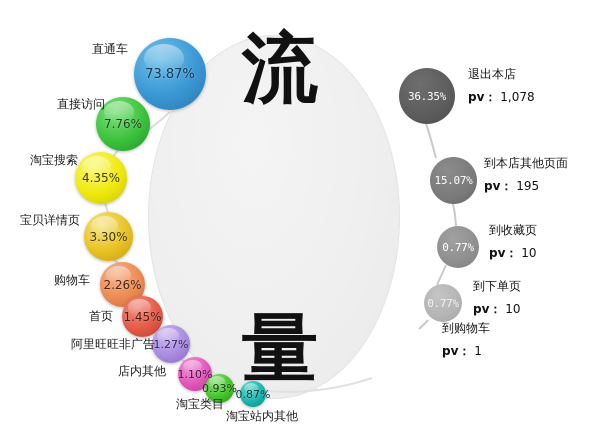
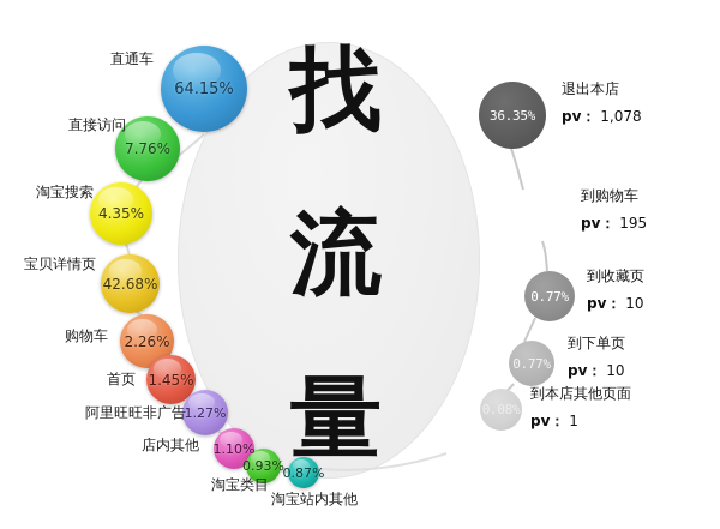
+ 找
  流
  量
- 73.87%
+ 64.15%
  直通车
  7.76%
  直接访问
  4.35%
  淘宝搜索
- 3.30%
+ 42.68%
  宝贝详情页
  2.26%
  购物车
  1.45%
  首页
  1.27%
  阿里旺旺非广告
  1.10%
  店内其他
  0.93%
  淘宝类目
  0.87%
  淘宝站内其他
  36.35%
  退出本店
  pv： 1,078
- 15.07%
- 到本店其他页面
+ 到购物车
  pv： 195
  0.77%
  到收藏页
  pv： 10
  0.77%
  到下单页
  pv： 10
+ 0.08%
- 到购物车
+ 到本店其他页面
  pv： 1
